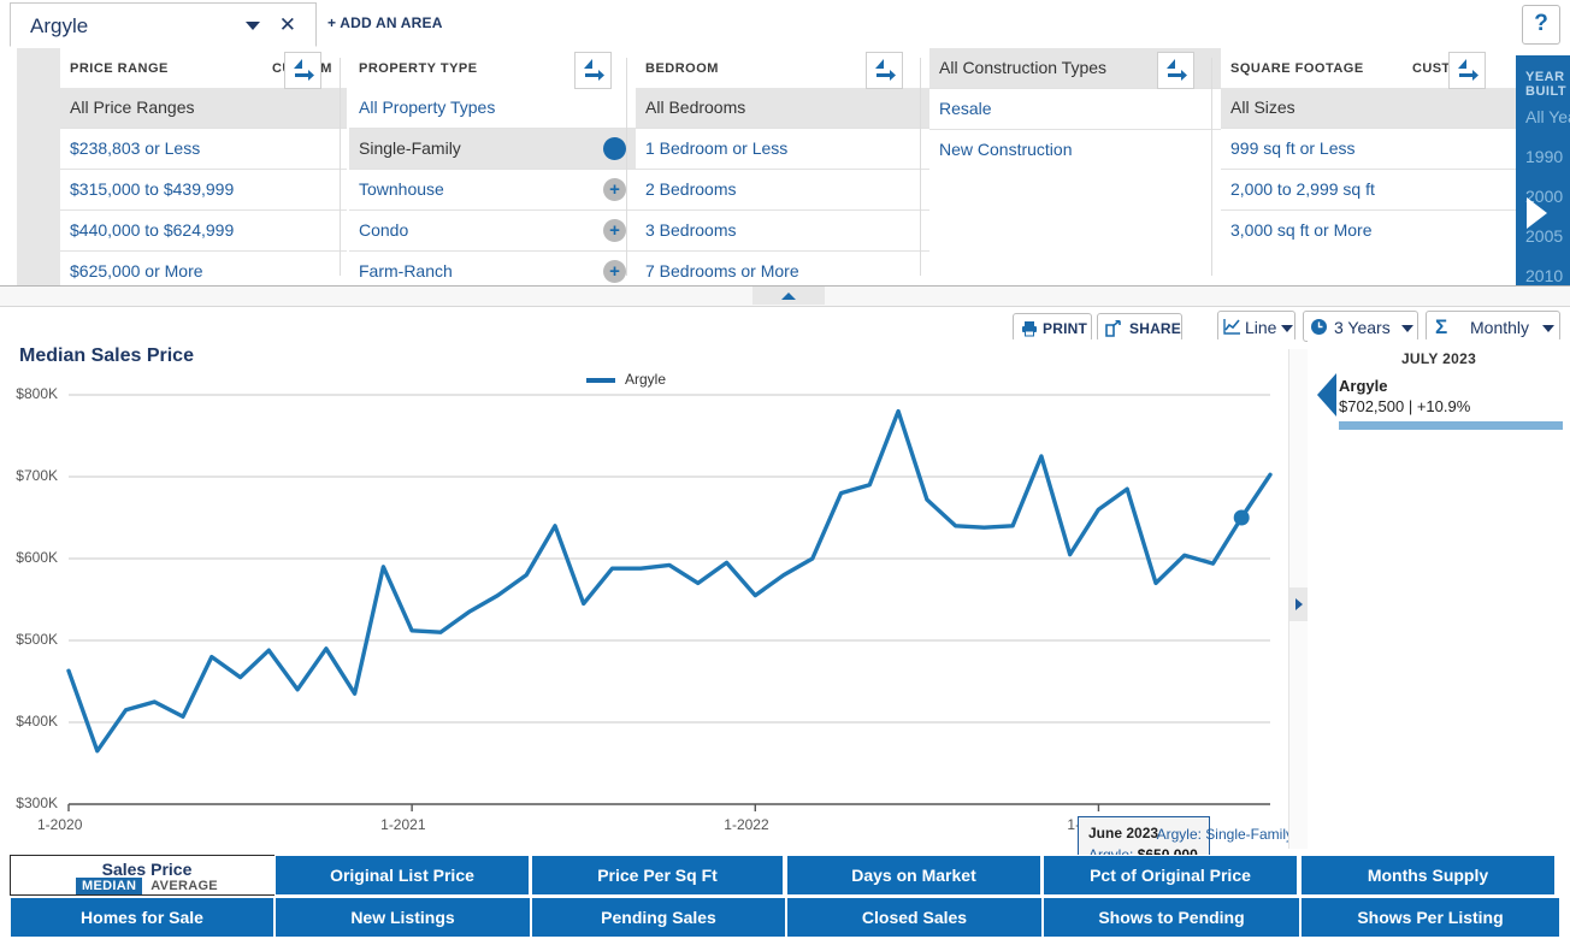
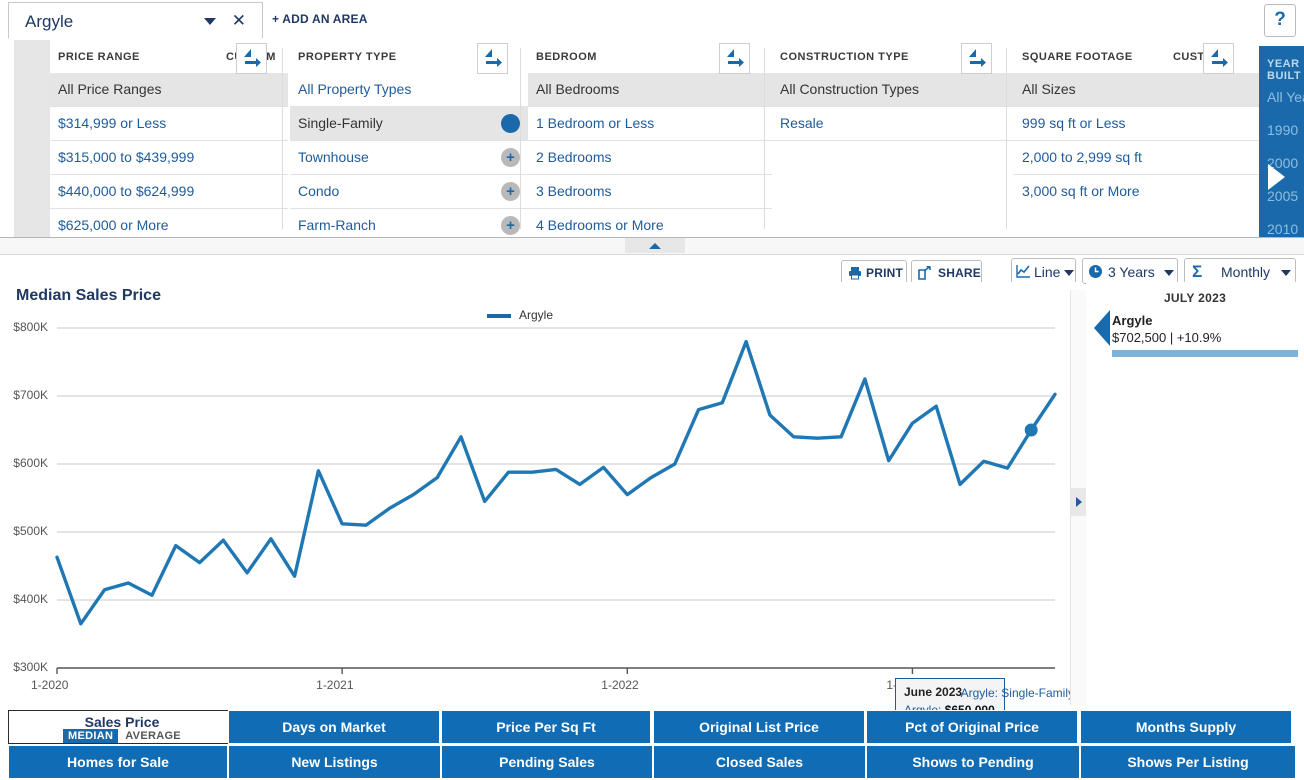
  Argyle
  ✕
  + ADD AN AREA
  ?
  PRICE RANGE
  All Price Ranges
- $238,803 or Less
+ $314,999 or Less
  $315,000 to $439,999
  $440,000 to $624,999
  $625,000 or More
  PROPERTY TYPE
  All Property Types
  Single-Family
  Townhouse
  +
  Condo
  +
  Farm-Ranch
  +
  BEDROOM
  All Bedrooms
  1 Bedroom or Less
  2 Bedrooms
  3 Bedrooms
- 7 Bedrooms or More
+ 4 Bedrooms or More
+ CONSTRUCTION TYPE
  All Construction Types
  Resale
- New Construction
  SQUARE FOOTAGE
  All Sizes
  999 sq ft or Less
  2,000 to 2,999 sq ft
  3,000 sq ft or More
  YEAR BUILT
  1990
  2000
  2005
  2010
  PRINT
  SHARE
  Line
  3 Years
  Σ
  Monthly
  Median Sales Price
  Argyle
  $300K
  $400K
  $500K
  $600K
  $700K
  $800K
  1-2020
  1-2021
  1-2022
  June 2023
  Argyle: Single-Famil
  JULY 2023
  Argyle
  $702,500 | +10.9%
  Sales Price
  MEDIAN AVERAGE
- Original List Price
+ Days on Market
  Price Per Sq Ft
- Days on Market
+ Original List Price
  Pct of Original Price
  Months Supply
  Homes for Sale
  New Listings
  Pending Sales
  Closed Sales
  Shows to Pending
  Shows Per Listing
